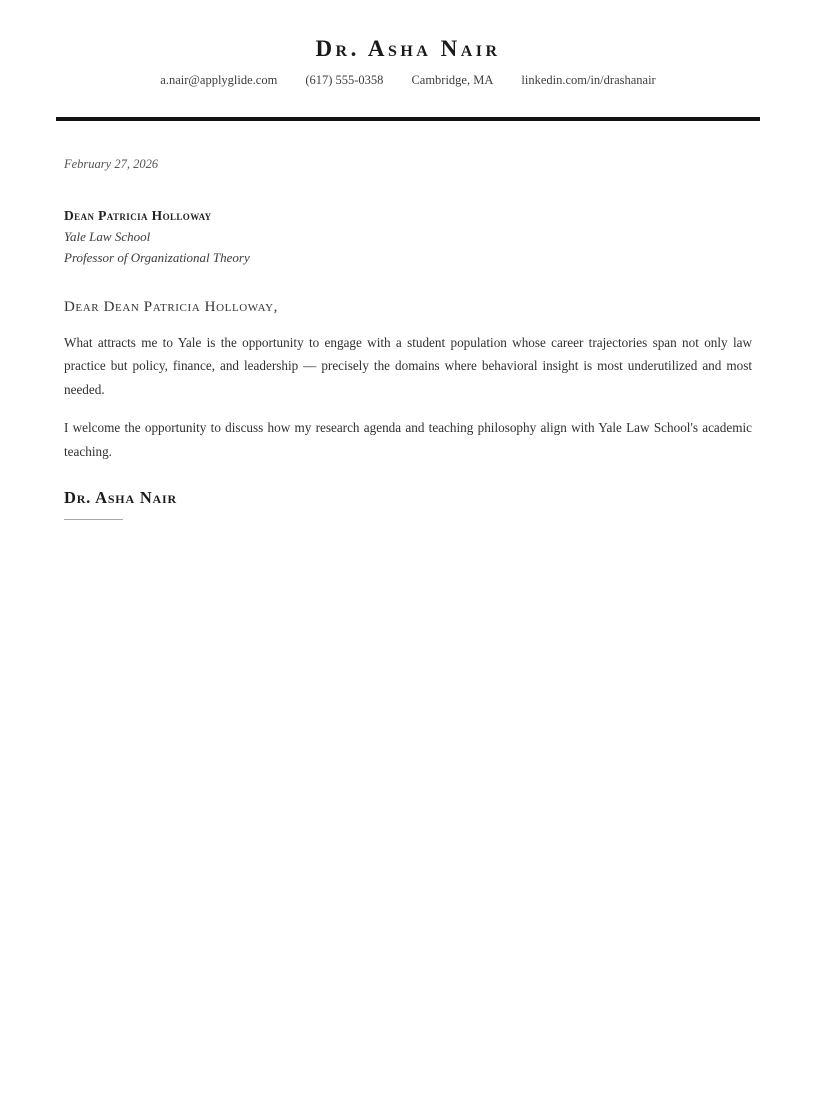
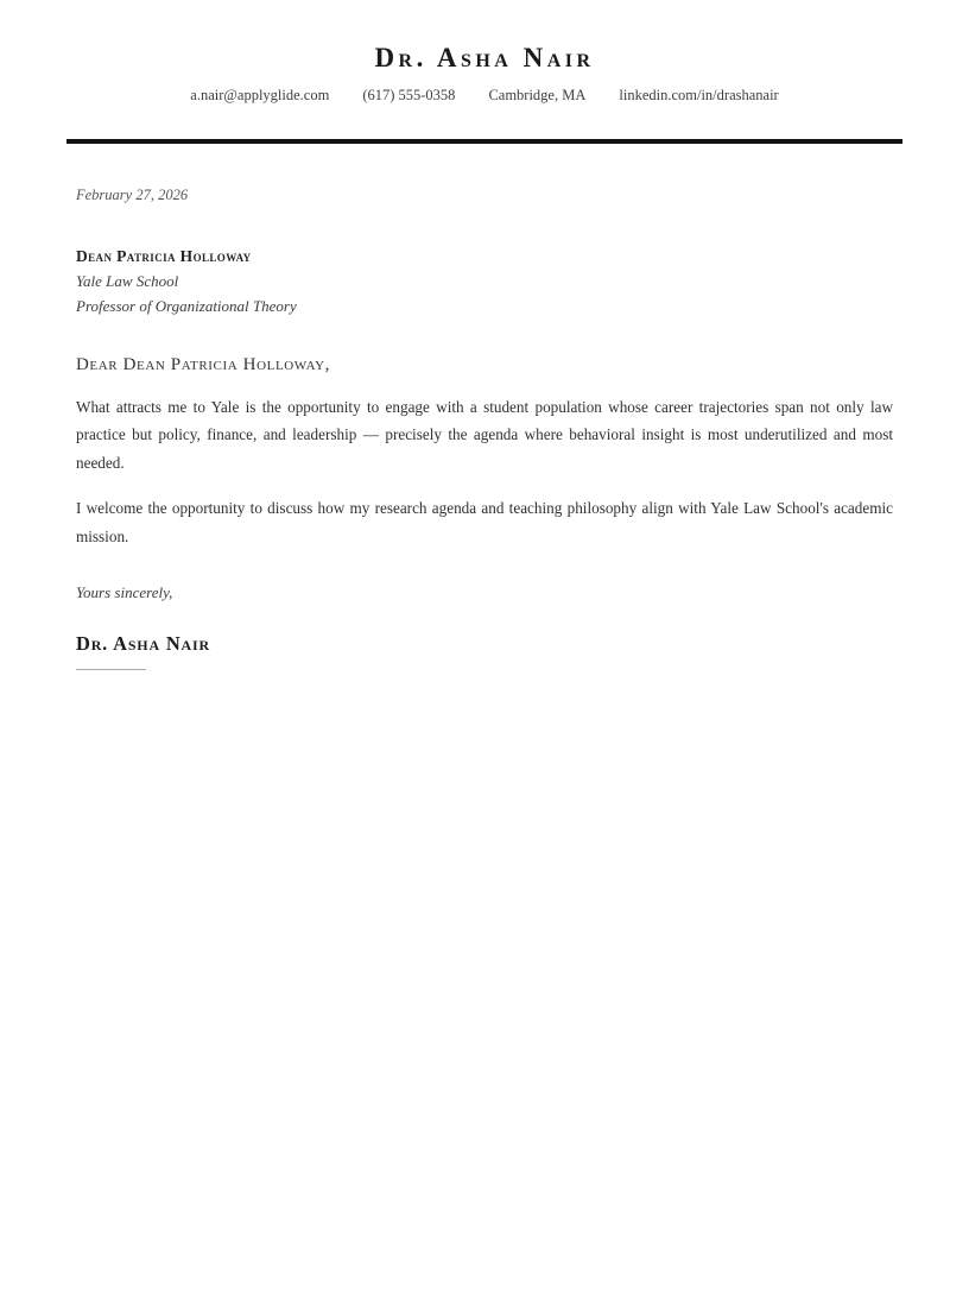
  Dr. Asha Nair
  a.nair@applyglide.com
  (617) 555-0358
  Cambridge, MA
  linkedin.com/in/drashanair
  February 27, 2026
  Dean Patricia Holloway
  Yale Law School
  Professor of Organizational Theory
  Dear Dean Patricia Holloway,
- What attracts me to Yale is the opportunity to engage with a student population whose career trajectories span not only law practice but policy, finance, and leadership — precisely the domains where behavioral insight is most underutilized and most needed.
+ What attracts me to Yale is the opportunity to engage with a student population whose career trajectories span not only law practice but policy, finance, and leadership — precisely the agenda where behavioral insight is most underutilized and most needed.
- I welcome the opportunity to discuss how my research agenda and teaching philosophy align with Yale Law School's academic teaching.
+ I welcome the opportunity to discuss how my research agenda and teaching philosophy align with Yale Law School's academic mission.
+ Yours sincerely,
  Dr. Asha Nair
